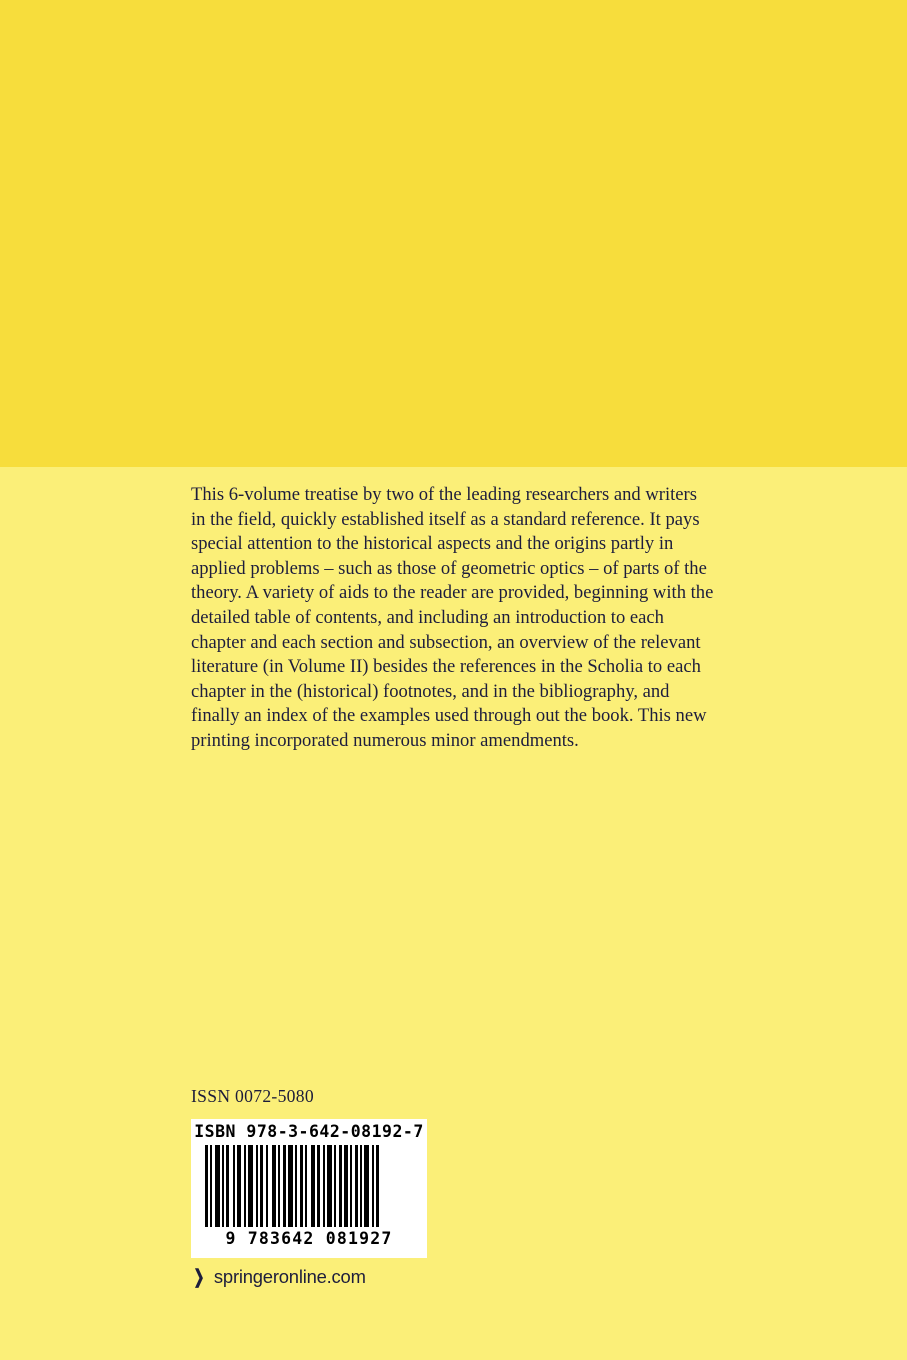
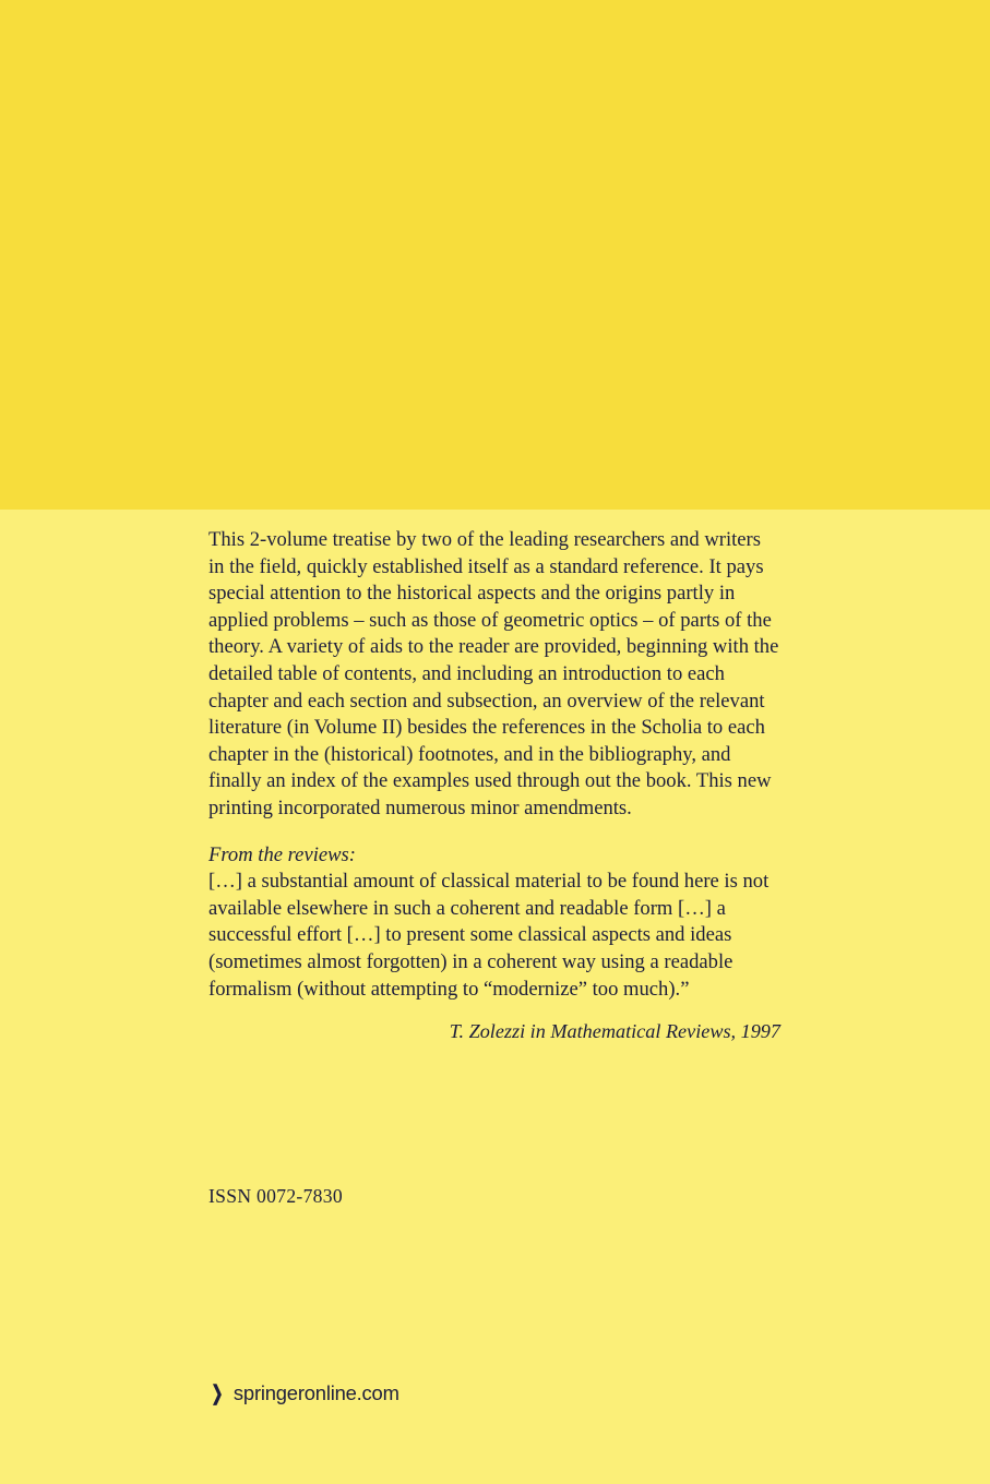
- This 6-volume treatise by two of the leading researchers and writers in the field, quickly established itself as a standard reference. It pays special attention to the historical aspects and the origins partly in applied problems – such as those of geometric optics – of parts of the theory. A variety of aids to the reader are provided, beginning with the detailed table of contents, and including an introduction to each chapter and each section and subsection, an overview of the relevant literature (in Volume II) besides the references in the Scholia to each chapter in the (historical) footnotes, and in the bibliography, and finally an index of the examples used through out the book. This new printing incorporated numerous minor amendments.
+ This 2-volume treatise by two of the leading researchers and writers in the field, quickly established itself as a standard reference. It pays special attention to the historical aspects and the origins partly in applied problems – such as those of geometric optics – of parts of the theory. A variety of aids to the reader are provided, beginning with the detailed table of contents, and including an introduction to each chapter and each section and subsection, an overview of the relevant literature (in Volume II) besides the references in the Scholia to each chapter in the (historical) footnotes, and in the bibliography, and finally an index of the examples used through out the book. This new printing incorporated numerous minor amendments.
+ From the reviews:
+ […] a substantial amount of classical material to be found here is not available elsewhere in such a coherent and readable form […] a successful effort […] to present some classical aspects and ideas (sometimes almost forgotten) in a coherent way using a readable formalism (without attempting to “modernize” too much).”
+ T. Zolezzi in Mathematical Reviews, 1997
- ISSN 0072-5080
+ ISSN 0072-7830
- ISBN 978-3-642-08192-7
- 9 783642 081927
  ❯
  springeronline.com
